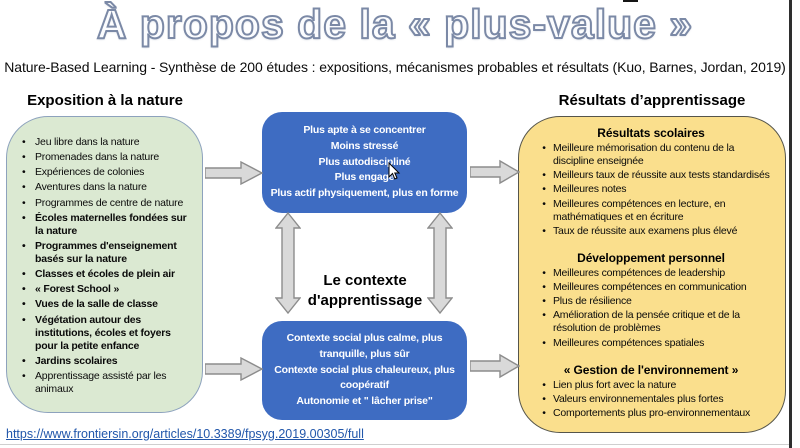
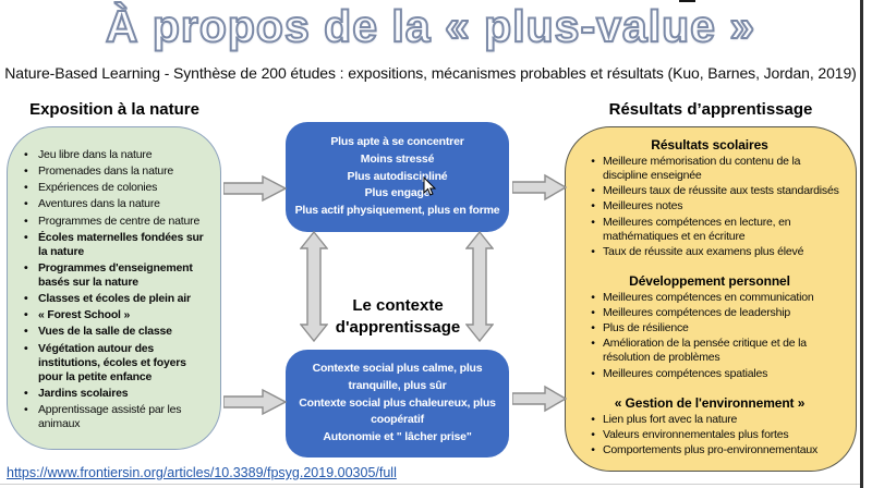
  À propos de la « plus-value »
  Nature-Based Learning - Synthèse de 200 études : expositions, mécanismes probables et résultats (Kuo, Barnes, Jordan, 2019)
  Exposition à la nature
  Résultats d’apprentissage
  •
  Jeu libre dans la nature
  •
  Promenades dans la nature
  •
  Expériences de colonies
  •
  Aventures dans la nature
  •
  Programmes de centre de nature
  •
  Écoles maternelles fondées sur la nature
  •
  Programmes d'enseignement basés sur la nature
  •
  Classes et écoles de plein air
  •
  « Forest School »
  •
  Vues de la salle de classe
  •
  Végétation autour des institutions, écoles et foyers pour la petite enfance
  •
  Jardins scolaires
  •
  Apprentissage assisté par les animaux
  Plus apte à se concentrer
  Moins stressé
  Plus autodiscipliné
  Plus engagé
  Plus actif physiquement, plus en forme
  Le contexte d'apprentissage
  Contexte social plus calme, plus tranquille, plus sûr
  Contexte social plus chaleureux, plus coopératif
  Autonomie et " lâcher prise"
  Résultats scolaires
  •
  Meilleure mémorisation du contenu de la discipline enseignée
  •
  Meilleurs taux de réussite aux tests standardisés
  •
  Meilleures notes
  •
  Meilleures compétences en lecture, en mathématiques et en écriture
  •
  Taux de réussite aux examens plus élevé
  Développement personnel
  •
- Meilleures compétences de leadership
+ Meilleures compétences en communication
  •
- Meilleures compétences en communication
+ Meilleures compétences de leadership
  •
  Plus de résilience
  •
  Amélioration de la pensée critique et de la résolution de problèmes
  •
  Meilleures compétences spatiales
  « Gestion de l'environnement »
  •
  Lien plus fort avec la nature
  •
  Valeurs environnementales plus fortes
  •
  Comportements plus pro-environnementaux
  https://www.frontiersin.org/articles/10.3389/fpsyg.2019.00305/full
